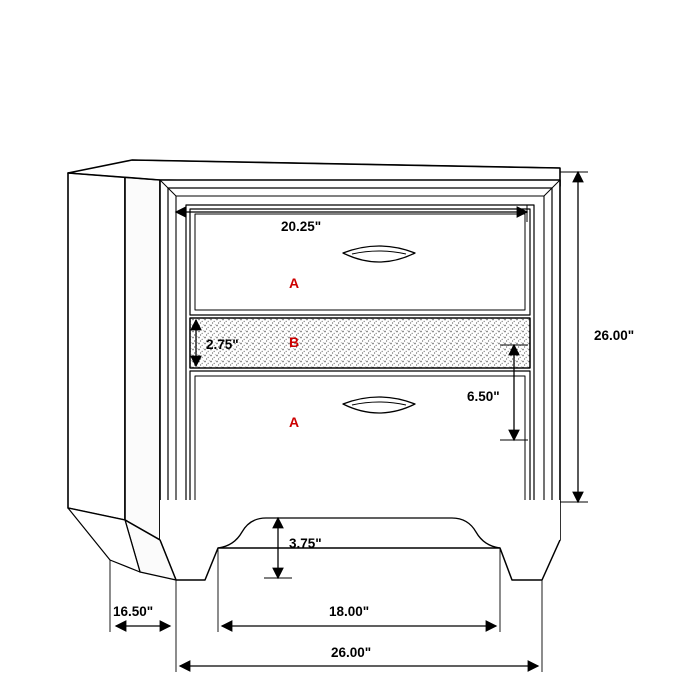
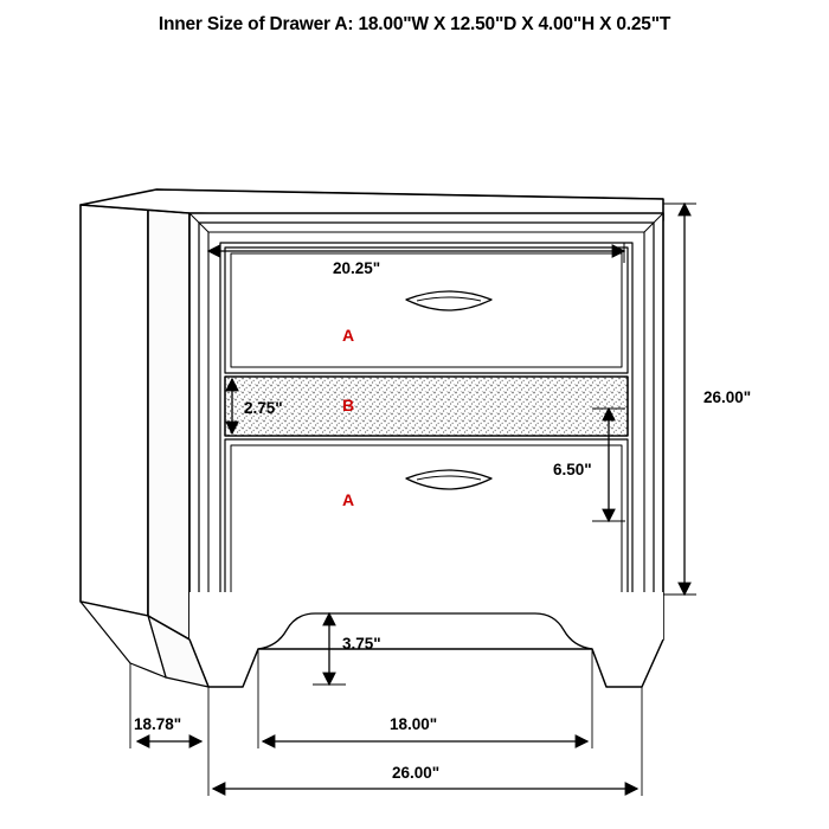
+ Inner Size of Drawer A: 18.00"W X 12.50"D X 4.00"H X 0.25"T
  20.25"
  26.00"
  2.75"
  6.50"
  3.75"
- 16.50"
+ 18.78"
  18.00"
  26.00"
  A
  B
  A
